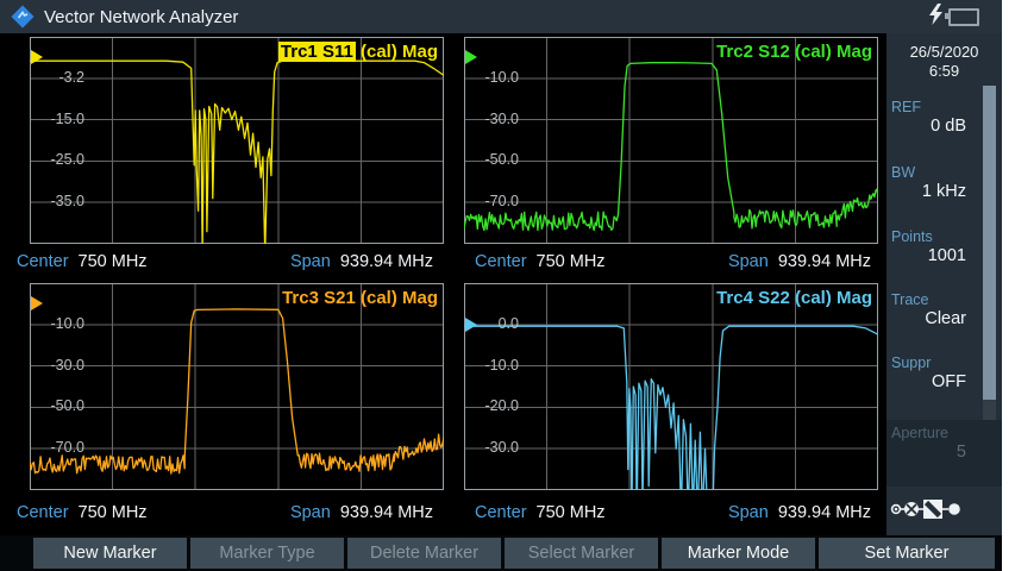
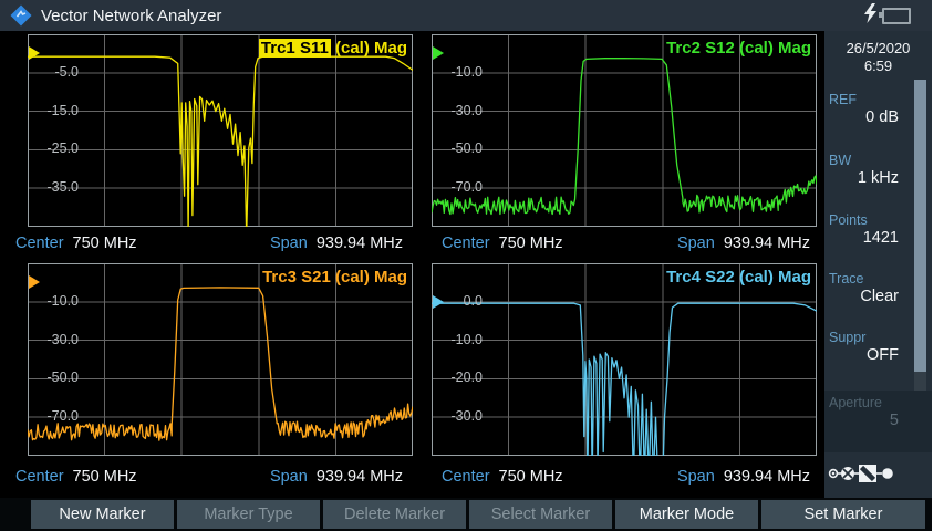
  Vector Network Analyzer
- -3.2
+ -5.0
  -15.0
  -25.0
  -35.0
  Trc1 S11 (cal) Mag
  Center
  750 MHz
  Span
  939.94 MHz
  -10.0
  -30.0
  -50.0
  -70.0
  Trc2 S12 (cal) Mag
  Center
  750 MHz
  Span
  939.94 MHz
  -10.0
  -30.0
  -50.0
  -70.0
  Trc3 S21 (cal) Mag
  Center
  750 MHz
  Span
  939.94 MHz
  0.0
  -10.0
  -20.0
  -30.0
  Trc4 S22 (cal) Mag
  Center
  750 MHz
  Span
  939.94 MHz
  26/5/2020
  6:59
  REF
  0 dB
  BW
  1 kHz
  Points
- 1001
+ 1421
  Trace
  Clear
  Suppr
  OFF
  Aperture
  5
  New Marker
  Marker Type
  Delete Marker
  Select Marker
  Marker Mode
  Set Marker
